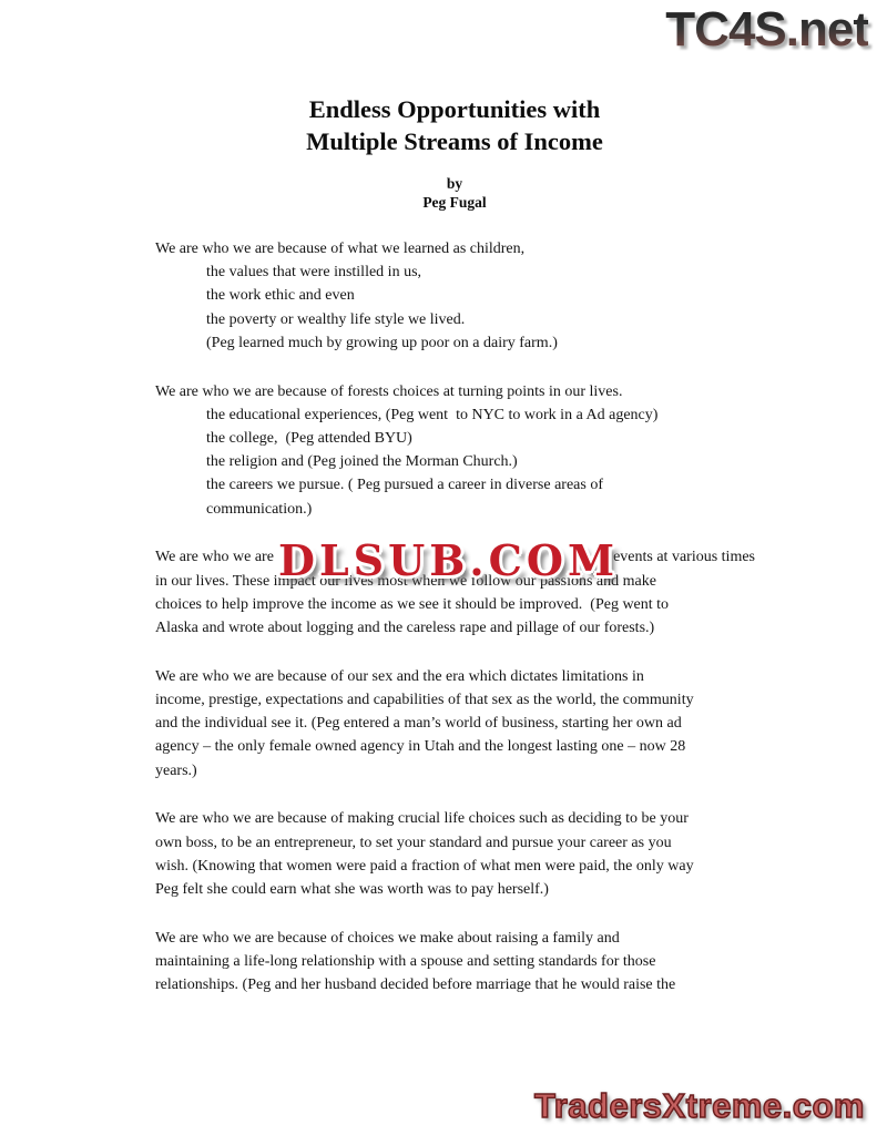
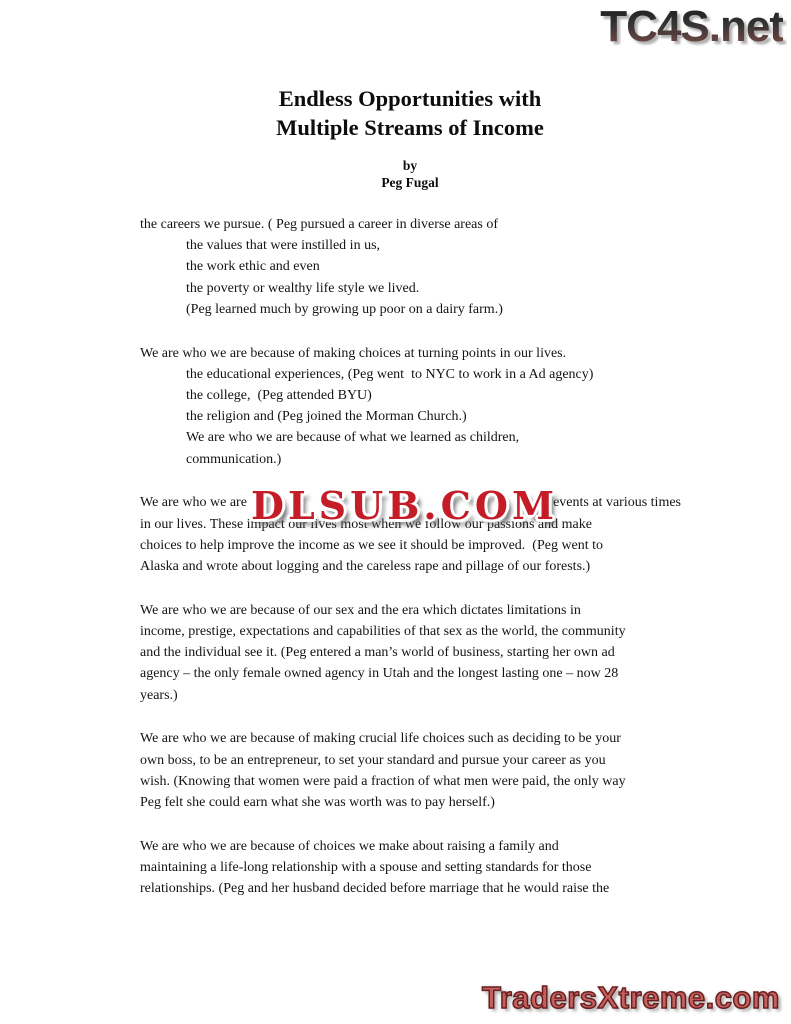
  TC4S.net
  Endless Opportunities with
  Multiple Streams of Income
  by
  Peg Fugal
- We are who we are because of what we learned as children,
+ the careers we pursue. ( Peg pursued a career in diverse areas of
  the values that were instilled in us,
  the work ethic and even
  the poverty or wealthy life style we lived.
  (Peg learned much by growing up poor on a dairy farm.)
- We are who we are because of forests choices at turning points in our lives.
+ We are who we are because of making choices at turning points in our lives.
  the educational experiences, (Peg went to NYC to work in a Ad agency)
  the college, (Peg attended BYU)
  the religion and (Peg joined the Morman Church.)
- the careers we pursue. ( Peg pursued a career in diverse areas of
+ We are who we are because of what we learned as children,
  communication.)
  We are who we are
  events at various times
  in our lives. These impact our lives most when we follow our passions and make
  choices to help improve the income as we see it should be improved. (Peg went to
  Alaska and wrote about logging and the careless rape and pillage of our forests.)
  We are who we are because of our sex and the era which dictates limitations in
  income, prestige, expectations and capabilities of that sex as the world, the community
  and the individual see it. (Peg entered a man’s world of business, starting her own ad
  agency – the only female owned agency in Utah and the longest lasting one – now 28
  years.)
  We are who we are because of making crucial life choices such as deciding to be your
  own boss, to be an entrepreneur, to set your standard and pursue your career as you
  wish. (Knowing that women were paid a fraction of what men were paid, the only way
  Peg felt she could earn what she was worth was to pay herself.)
  We are who we are because of choices we make about raising a family and
  maintaining a life-long relationship with a spouse and setting standards for those
  relationships. (Peg and her husband decided before marriage that he would raise the
  DLSUB.COM
  TradersXtreme.com
